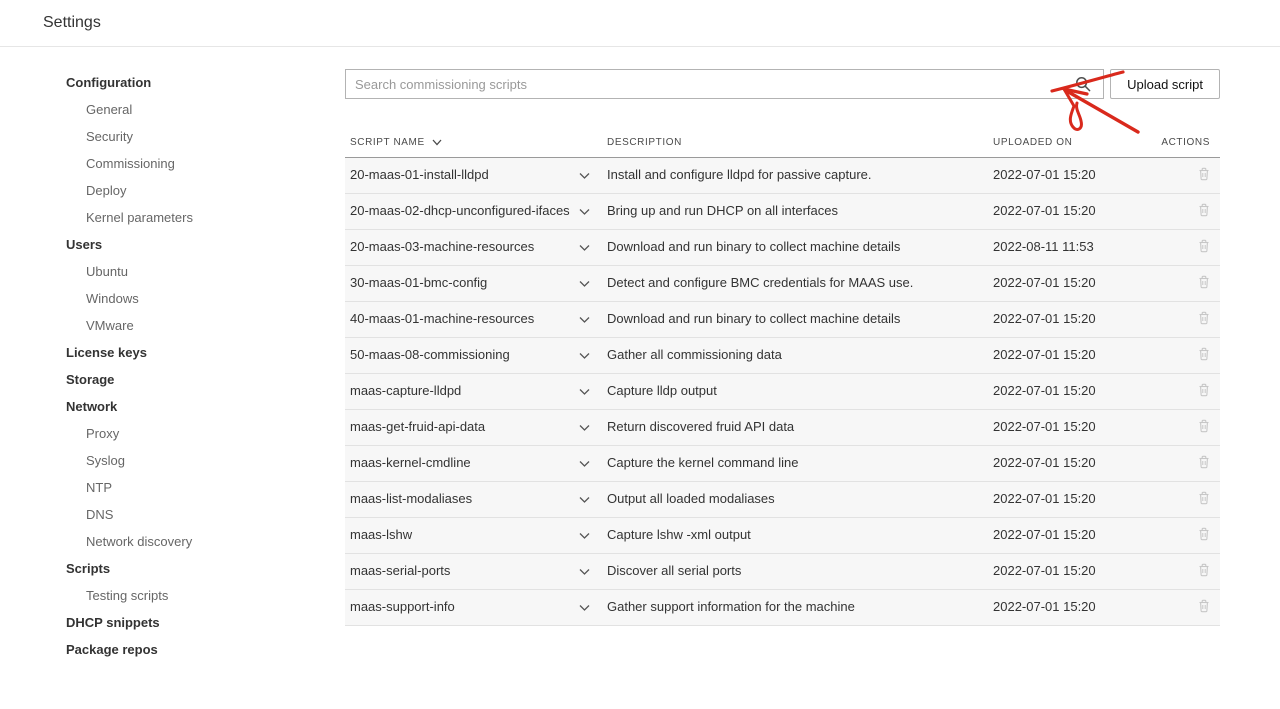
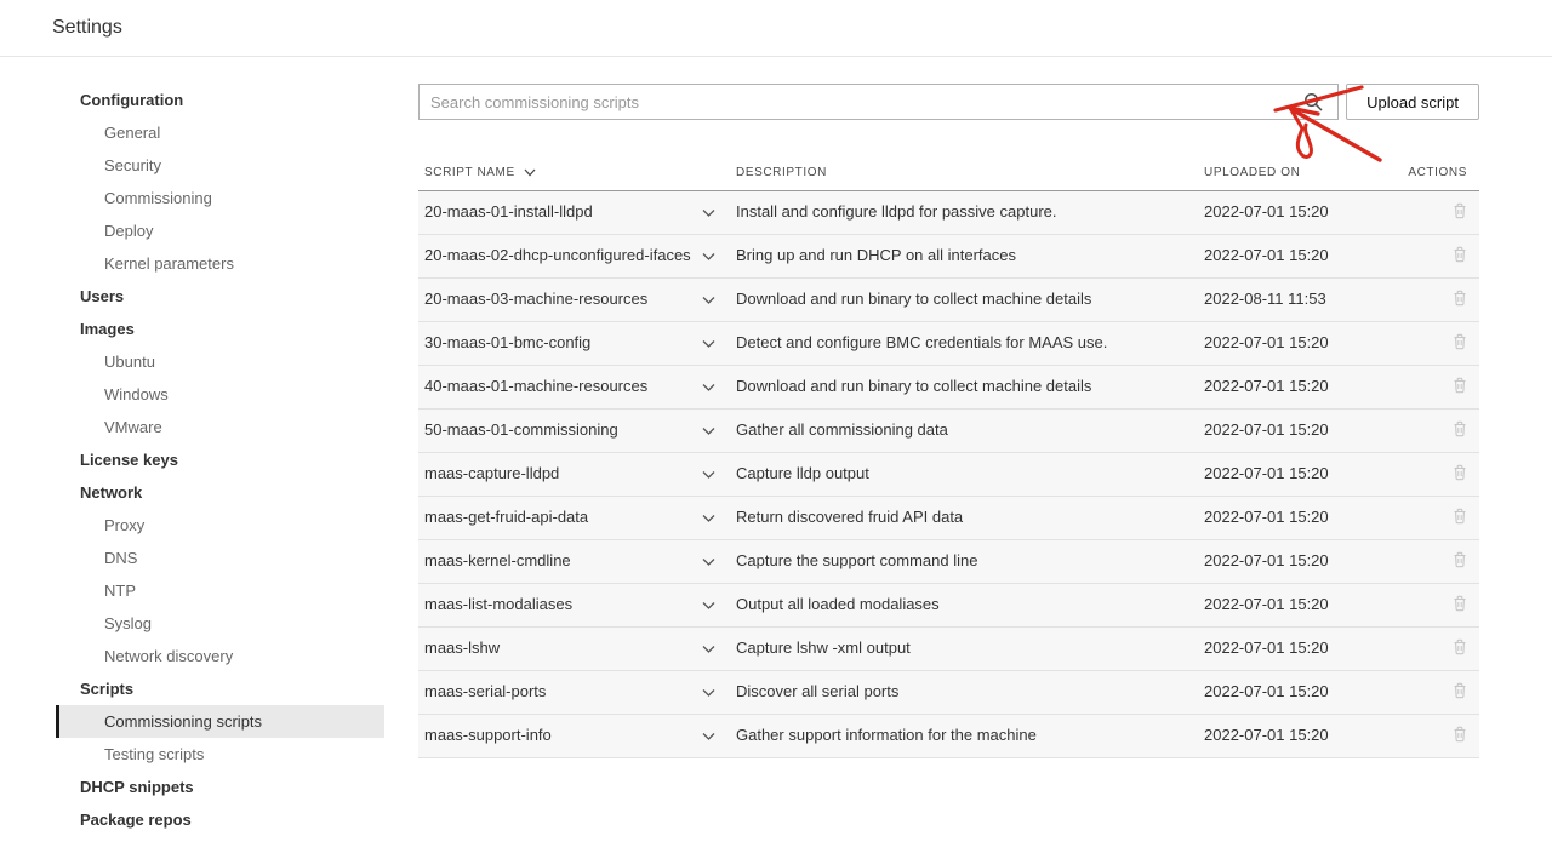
  Settings
  Configuration
  General
  Security
  Commissioning
  Deploy
  Kernel parameters
  Users
+ Images
  Ubuntu
  Windows
  VMware
  License keys
- Storage
  Network
  Proxy
- Syslog
+ DNS
  NTP
- DNS
+ Syslog
  Network discovery
  Scripts
+ Commissioning scripts
  Testing scripts
  DHCP snippets
  Package repos
  Search commissioning scripts
  Upload script
  SCRIPT NAME
  DESCRIPTION
  UPLOADED ON
  ACTIONS
  20-maas-01-install-lldpd
  Install and configure lldpd for passive capture.
  2022-07-01 15:20
  20-maas-02-dhcp-unconfigured-ifaces
  Bring up and run DHCP on all interfaces
  2022-07-01 15:20
  20-maas-03-machine-resources
  Download and run binary to collect machine details
  2022-08-11 11:53
  30-maas-01-bmc-config
  Detect and configure BMC credentials for MAAS use.
  2022-07-01 15:20
  40-maas-01-machine-resources
  Download and run binary to collect machine details
  2022-07-01 15:20
- 50-maas-08-commissioning
+ 50-maas-01-commissioning
  Gather all commissioning data
  2022-07-01 15:20
  maas-capture-lldpd
  Capture lldp output
  2022-07-01 15:20
  maas-get-fruid-api-data
  Return discovered fruid API data
  2022-07-01 15:20
  maas-kernel-cmdline
- Capture the kernel command line
+ Capture the support command line
  2022-07-01 15:20
  maas-list-modaliases
  Output all loaded modaliases
  2022-07-01 15:20
  maas-lshw
  Capture lshw -xml output
  2022-07-01 15:20
  maas-serial-ports
  Discover all serial ports
  2022-07-01 15:20
  maas-support-info
  Gather support information for the machine
  2022-07-01 15:20
